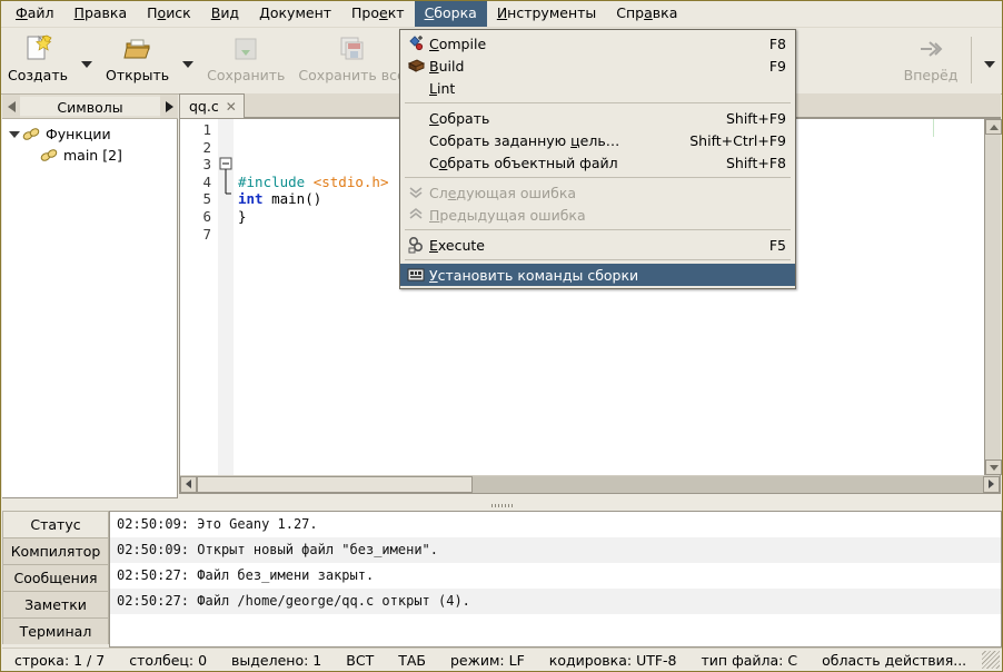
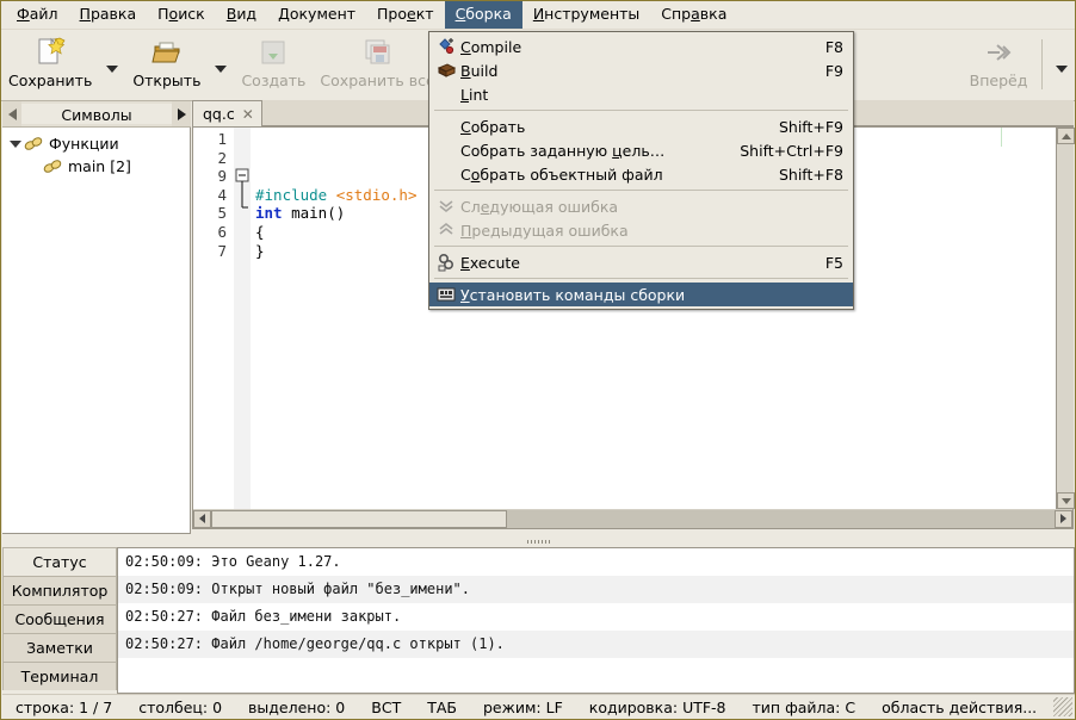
  Файл
  Правка
  Поиск
  Вид
  Документ
  Проект
  Сборка
  Инструменты
  Справка
- Создать
+ Сохранить
  Открыть
- Сохранить
+ Создать
  Сохранить вс
  Вперёд
  Символы
  Функции
  main [2]
  qq.c
  ✕
  1
  2
- 3
+ 9
  4
  5
  6
  7
  #include <stdio.h>
  int main()
+ {
  }
  Статус
  Компилятор
  Сообщения
  Заметки
  Терминал
  02:50:09: Это Geany 1.27.
  02:50:09: Открыт новый файл "без_имени".
  02:50:27: Файл без_имени закрыт.
- 02:50:27: Файл /home/george/qq.c открыт (4).
+ 02:50:27: Файл /home/george/qq.c открыт (1).
  строка: 1 / 7
  столбец: 0
- выделено: 1
+ выделено: 0
  ВСТ
  ТАБ
  режим: LF
  кодировка: UTF-8
  тип файла: C
  область действия...
  Compile
  F8
  Build
  F9
  Lint
  Собрать
  Shift+F9
  Собрать заданную цель…
  Shift+Ctrl+F9
  Собрать объектный файл
  Shift+F8
  Следующая ошибка
  Предыдущая ошибка
  Execute
  F5
  Установить команды сборки
